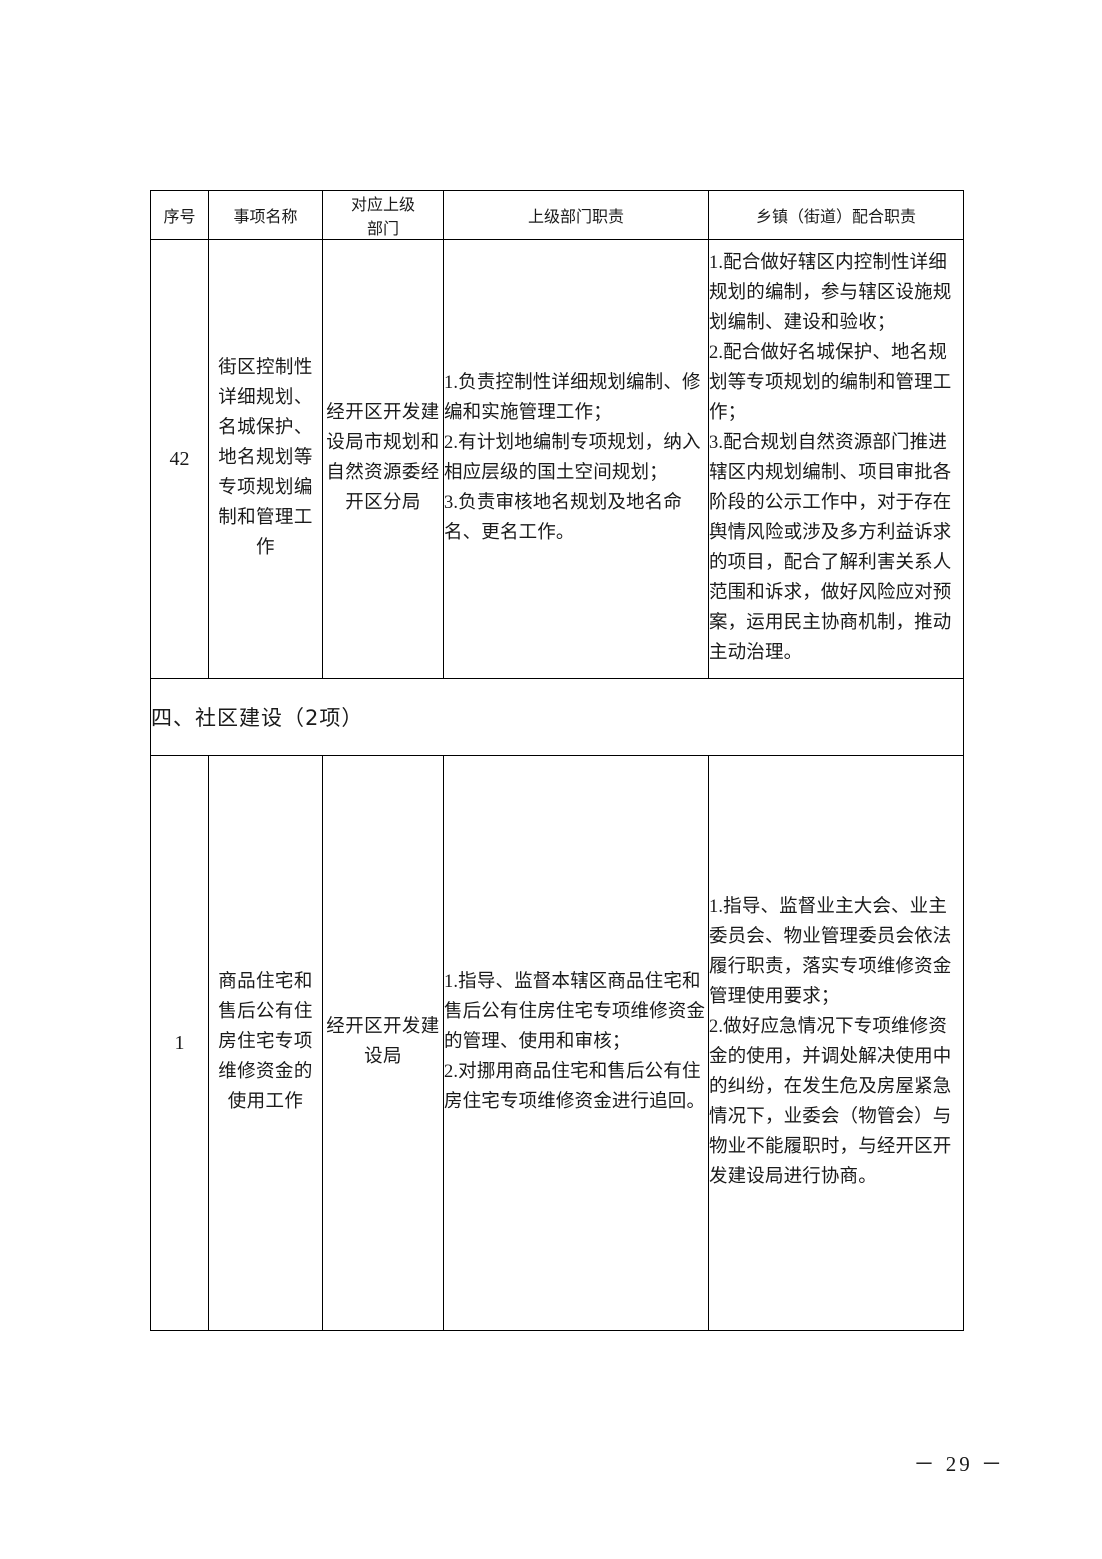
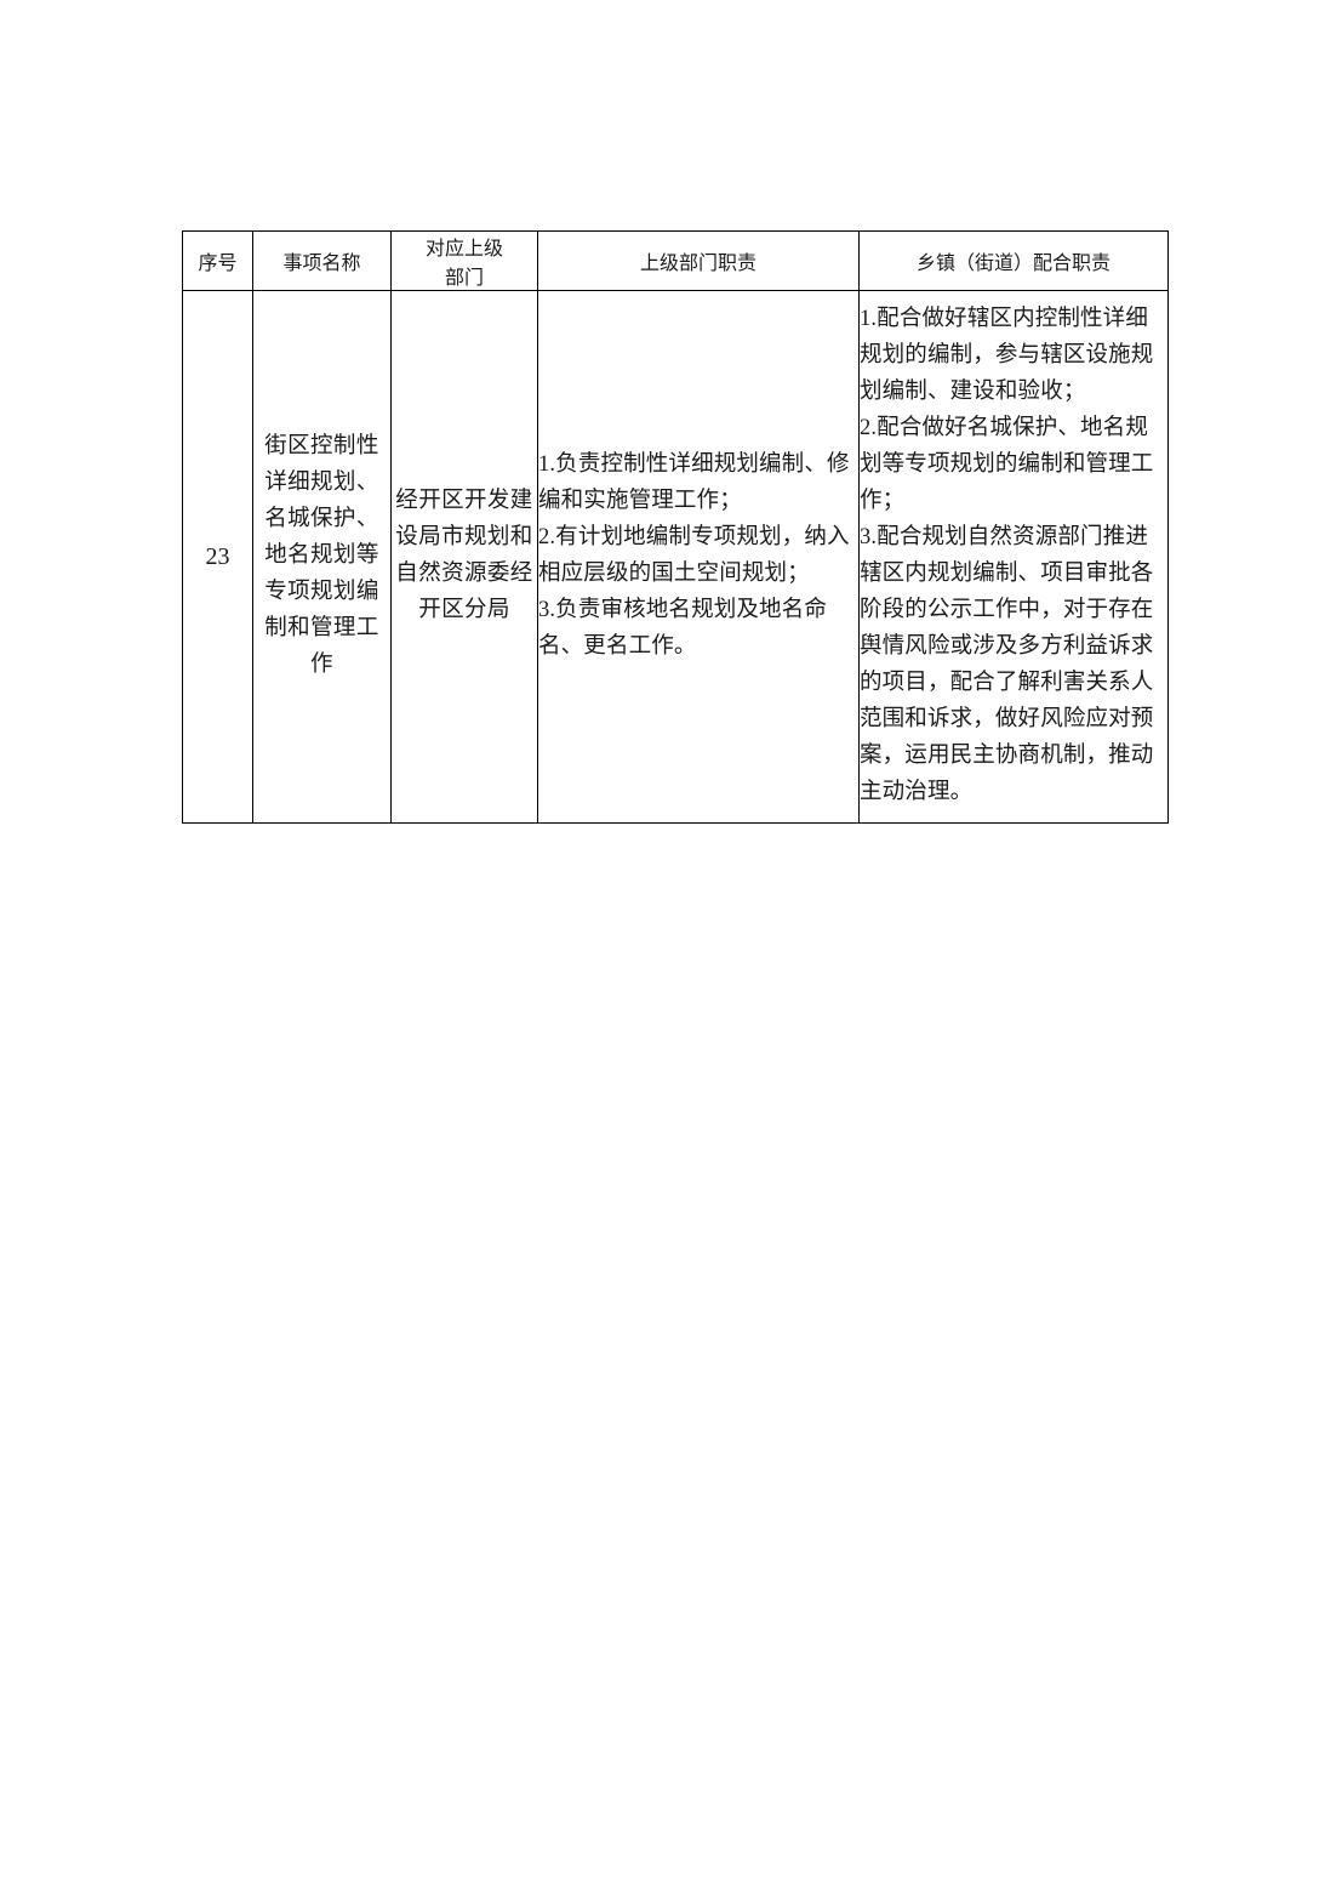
  序号	事项名称	对应上级 部门	上级部门职责	乡镇（街道）配合职责
- 42	街区控制性详细规划、名城保护、地名规划等专项规划编制和管理工作	经开区开发建设局市规划和自然资源委经开区分局	1.负责控制性详细规划编制、修编和实施管理工作；2.有计划地编制专项规划，纳入相应层级的国土空间规划；3.负责审核地名规划及地名命名、更名工作。	1.配合做好辖区内控制性详细规划的编制，参与辖区设施规划编制、建设和验收；2.配合做好名城保护、地名规划等专项规划的编制和管理工作；3.配合规划自然资源部门推进辖区内规划编制、项目审批各阶段的公示工作中，对于存在舆情风险或涉及多方利益诉求的项目，配合了解利害关系人范围和诉求，做好风险应对预案，运用民主协商机制，推动主动治理。
+ 23	街区控制性详细规划、名城保护、地名规划等专项规划编制和管理工作	经开区开发建设局市规划和自然资源委经开区分局	1.负责控制性详细规划编制、修编和实施管理工作；2.有计划地编制专项规划，纳入相应层级的国土空间规划；3.负责审核地名规划及地名命名、更名工作。	1.配合做好辖区内控制性详细规划的编制，参与辖区设施规划编制、建设和验收；2.配合做好名城保护、地名规划等专项规划的编制和管理工作；3.配合规划自然资源部门推进辖区内规划编制、项目审批各阶段的公示工作中，对于存在舆情风险或涉及多方利益诉求的项目，配合了解利害关系人范围和诉求，做好风险应对预案，运用民主协商机制，推动主动治理。
- 四、社区建设（2项）
- 1	商品住宅和售后公有住房住宅专项维修资金的使用工作	经开区开发建设局	1.指导、监督本辖区商品住宅和售后公有住房住宅专项维修资金的管理、使用和审核；2.对挪用商品住宅和售后公有住房住宅专项维修资金进行追回。	1.指导、监督业主大会、业主委员会、物业管理委员会依法履行职责，落实专项维修资金管理使用要求；2.做好应急情况下专项维修资金的使用，并调处解决使用中的纠纷，在发生危及房屋紧急情况下，业委会（物管会）与物业不能履职时，与经开区开发建设局进行协商。
- － 29 －
